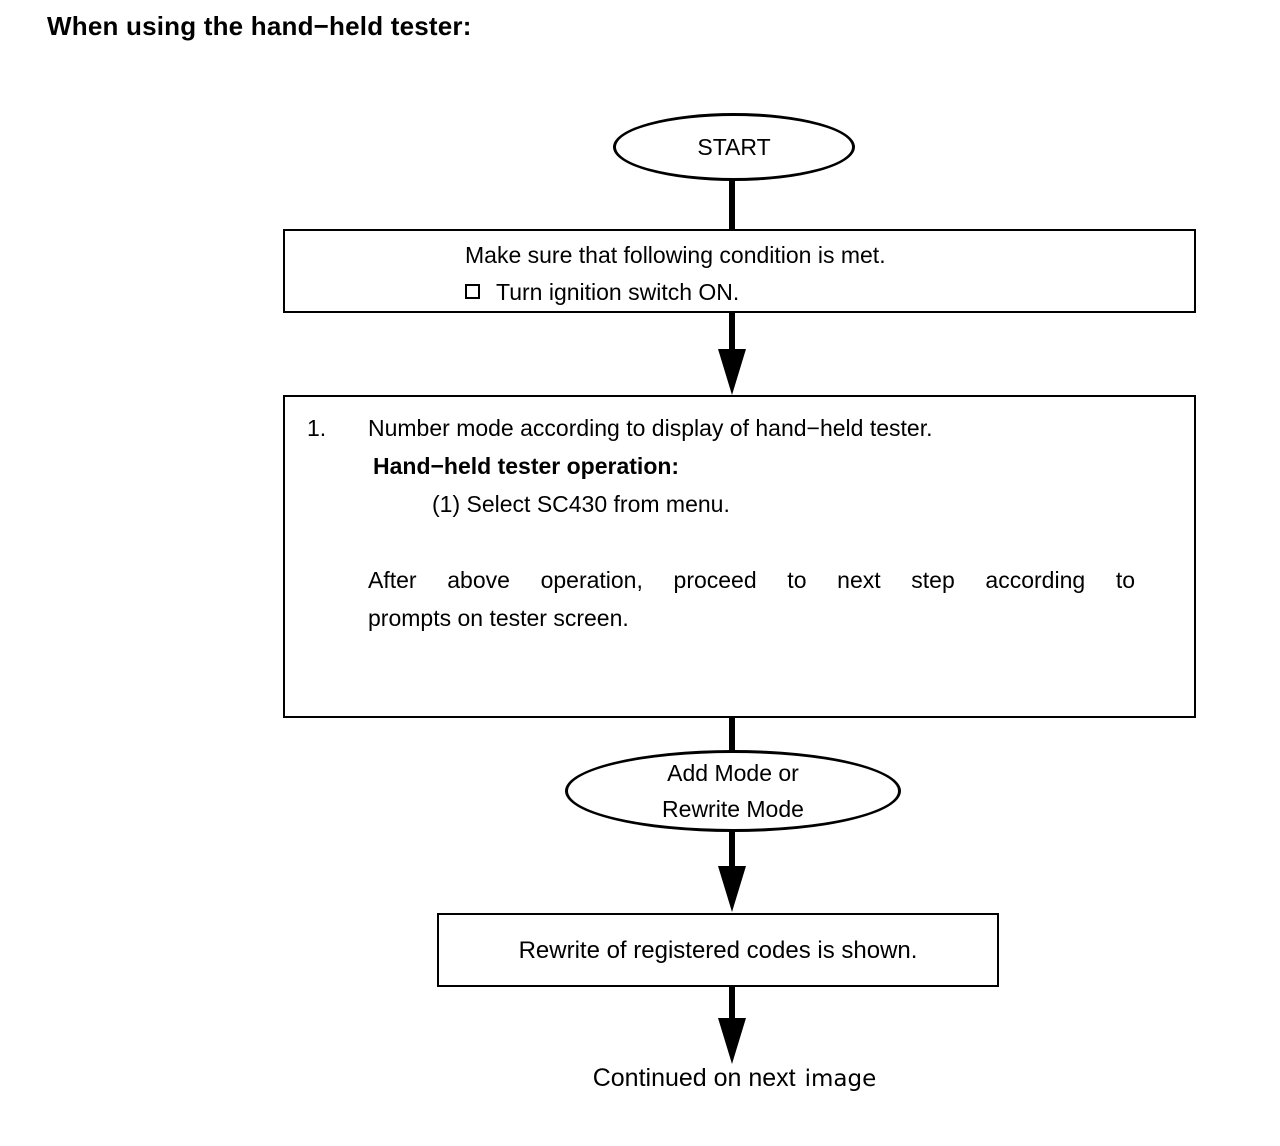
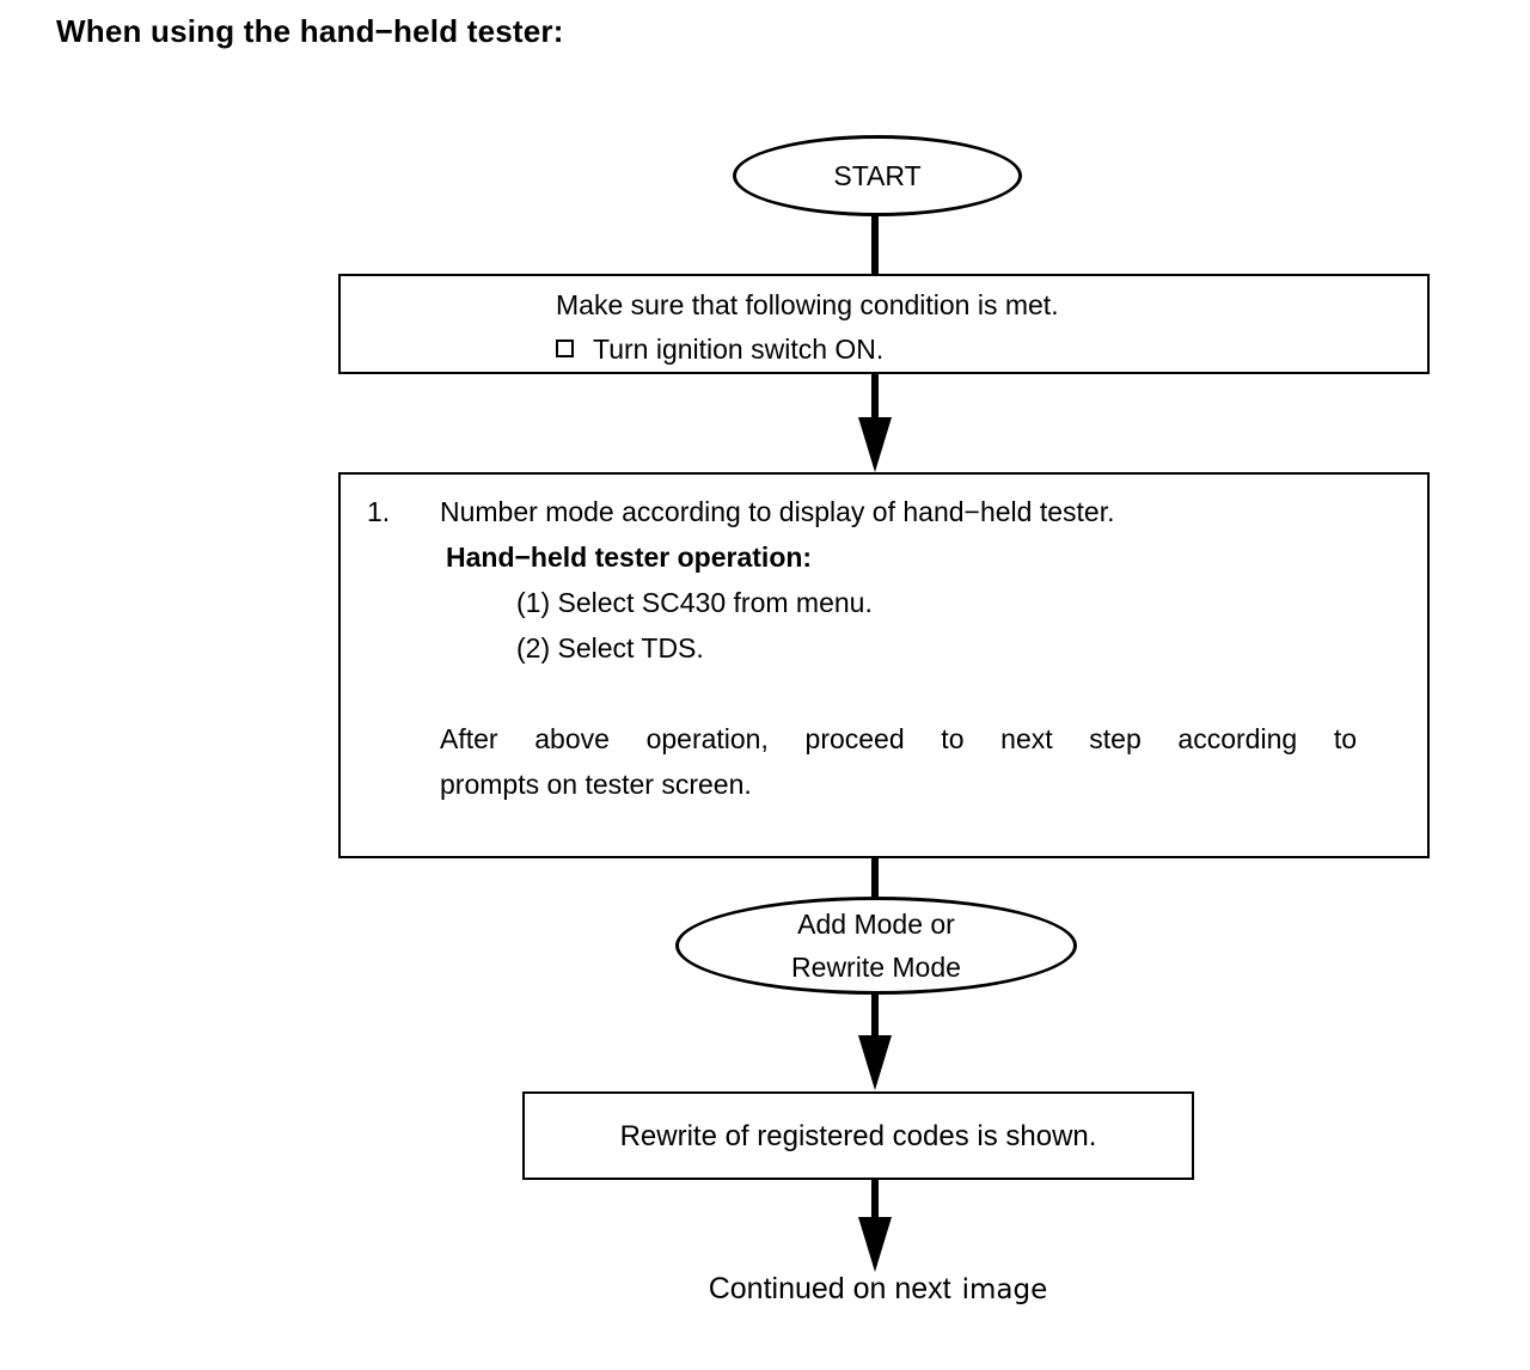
  When using the hand−held tester:
  START
  Make sure that following condition is met.
  Turn ignition switch ON.
  1.
  Number mode according to display of hand−held tester.
  Hand−held tester operation:
  (1) Select SC430 from menu.
+ (2) Select TDS.
  After above operation, proceed to next step according to
  prompts on tester screen.
  Add Mode or
  Rewrite Mode
  Rewrite of registered codes is shown.
  Continued on next image
